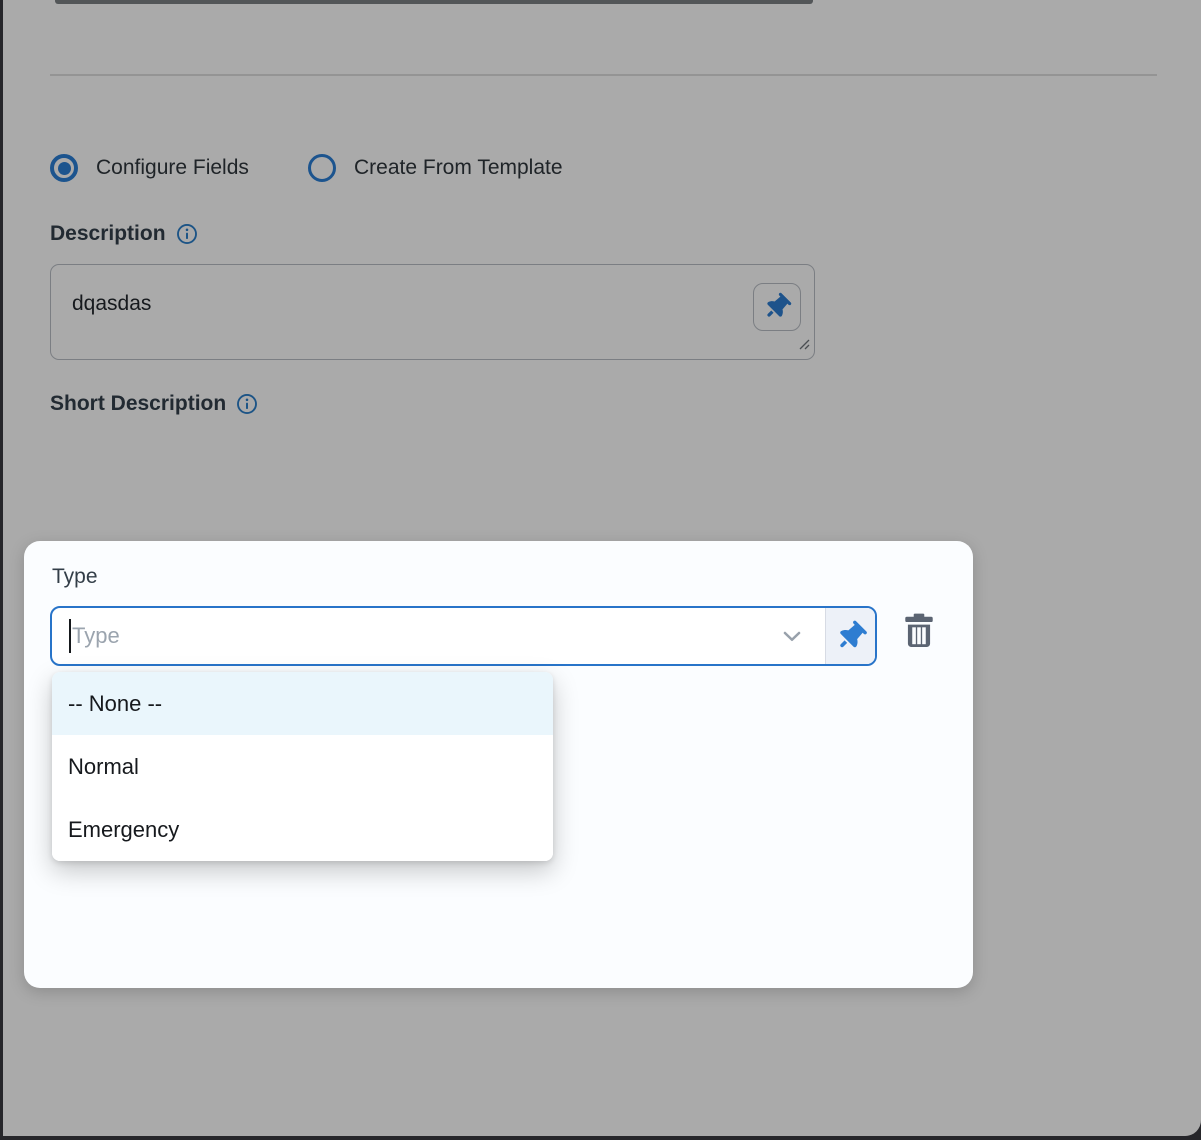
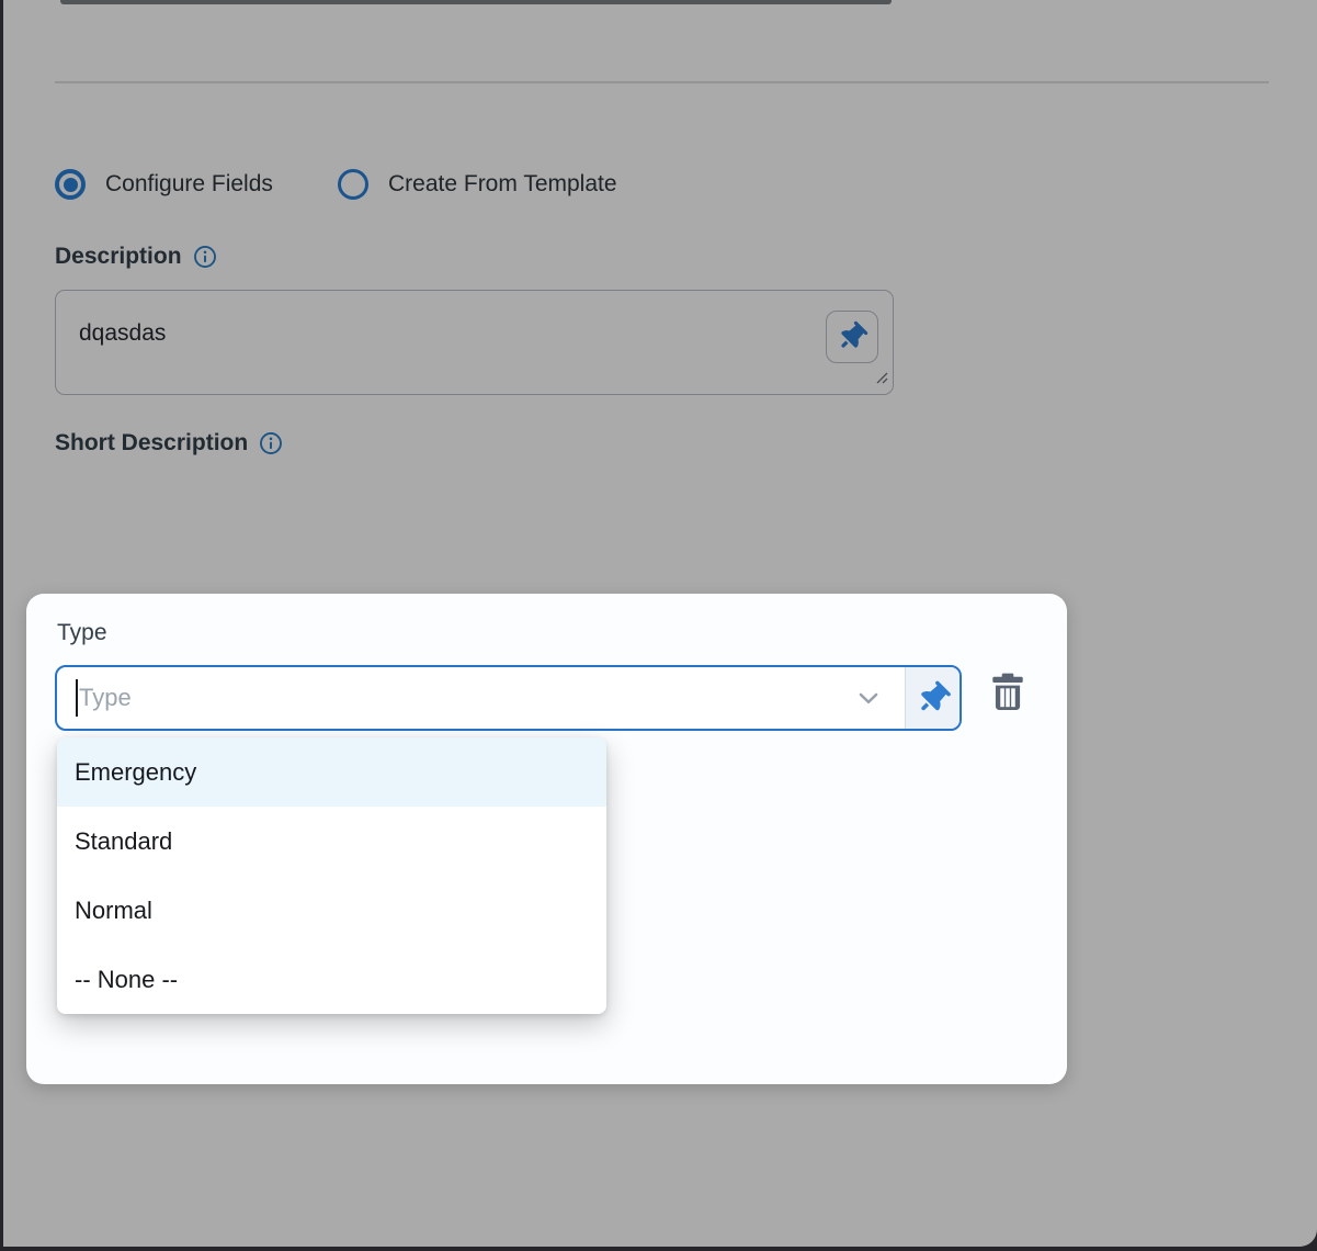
  Configure Fields
  Create From Template
  Description
  dqasdas
  Short Description
  Type
  Type
- -- None --
+ Emergency
+ Standard
  Normal
- Emergency
+ -- None --
